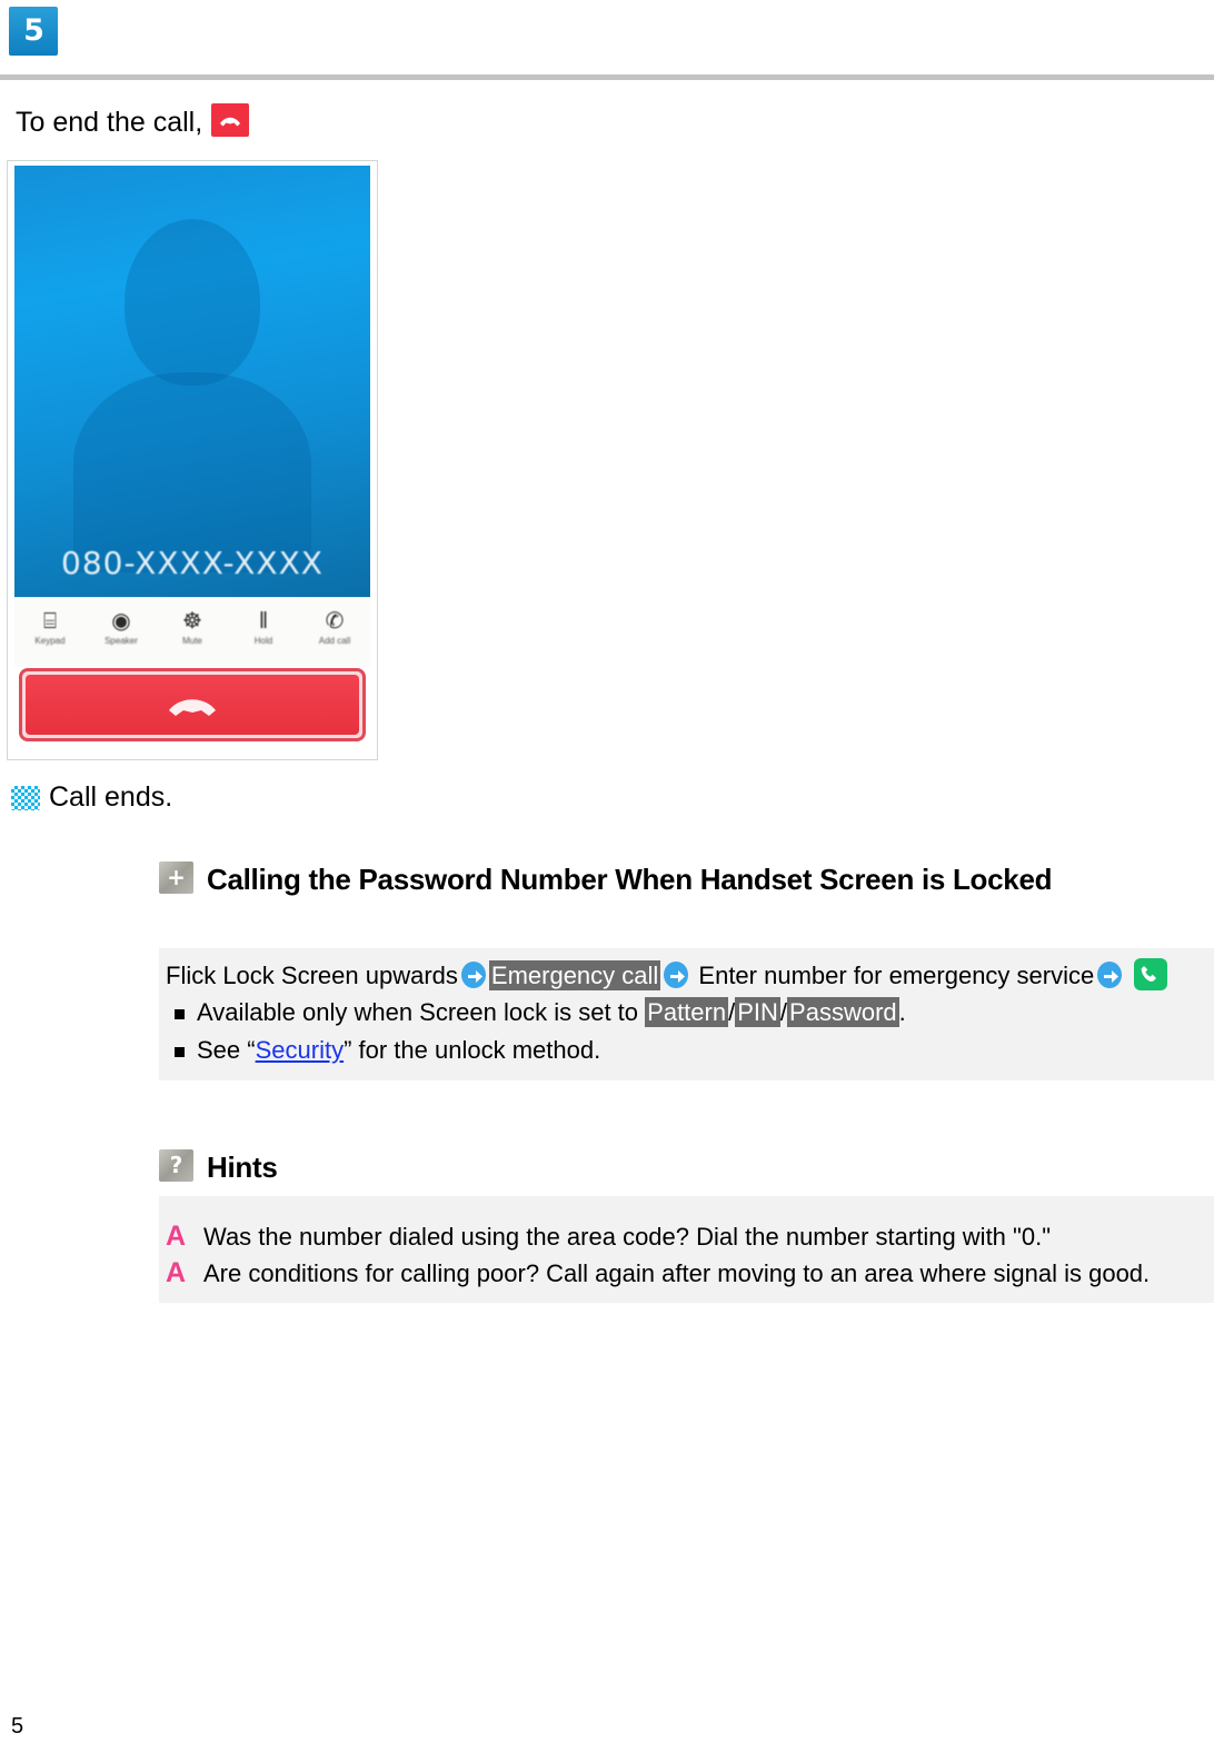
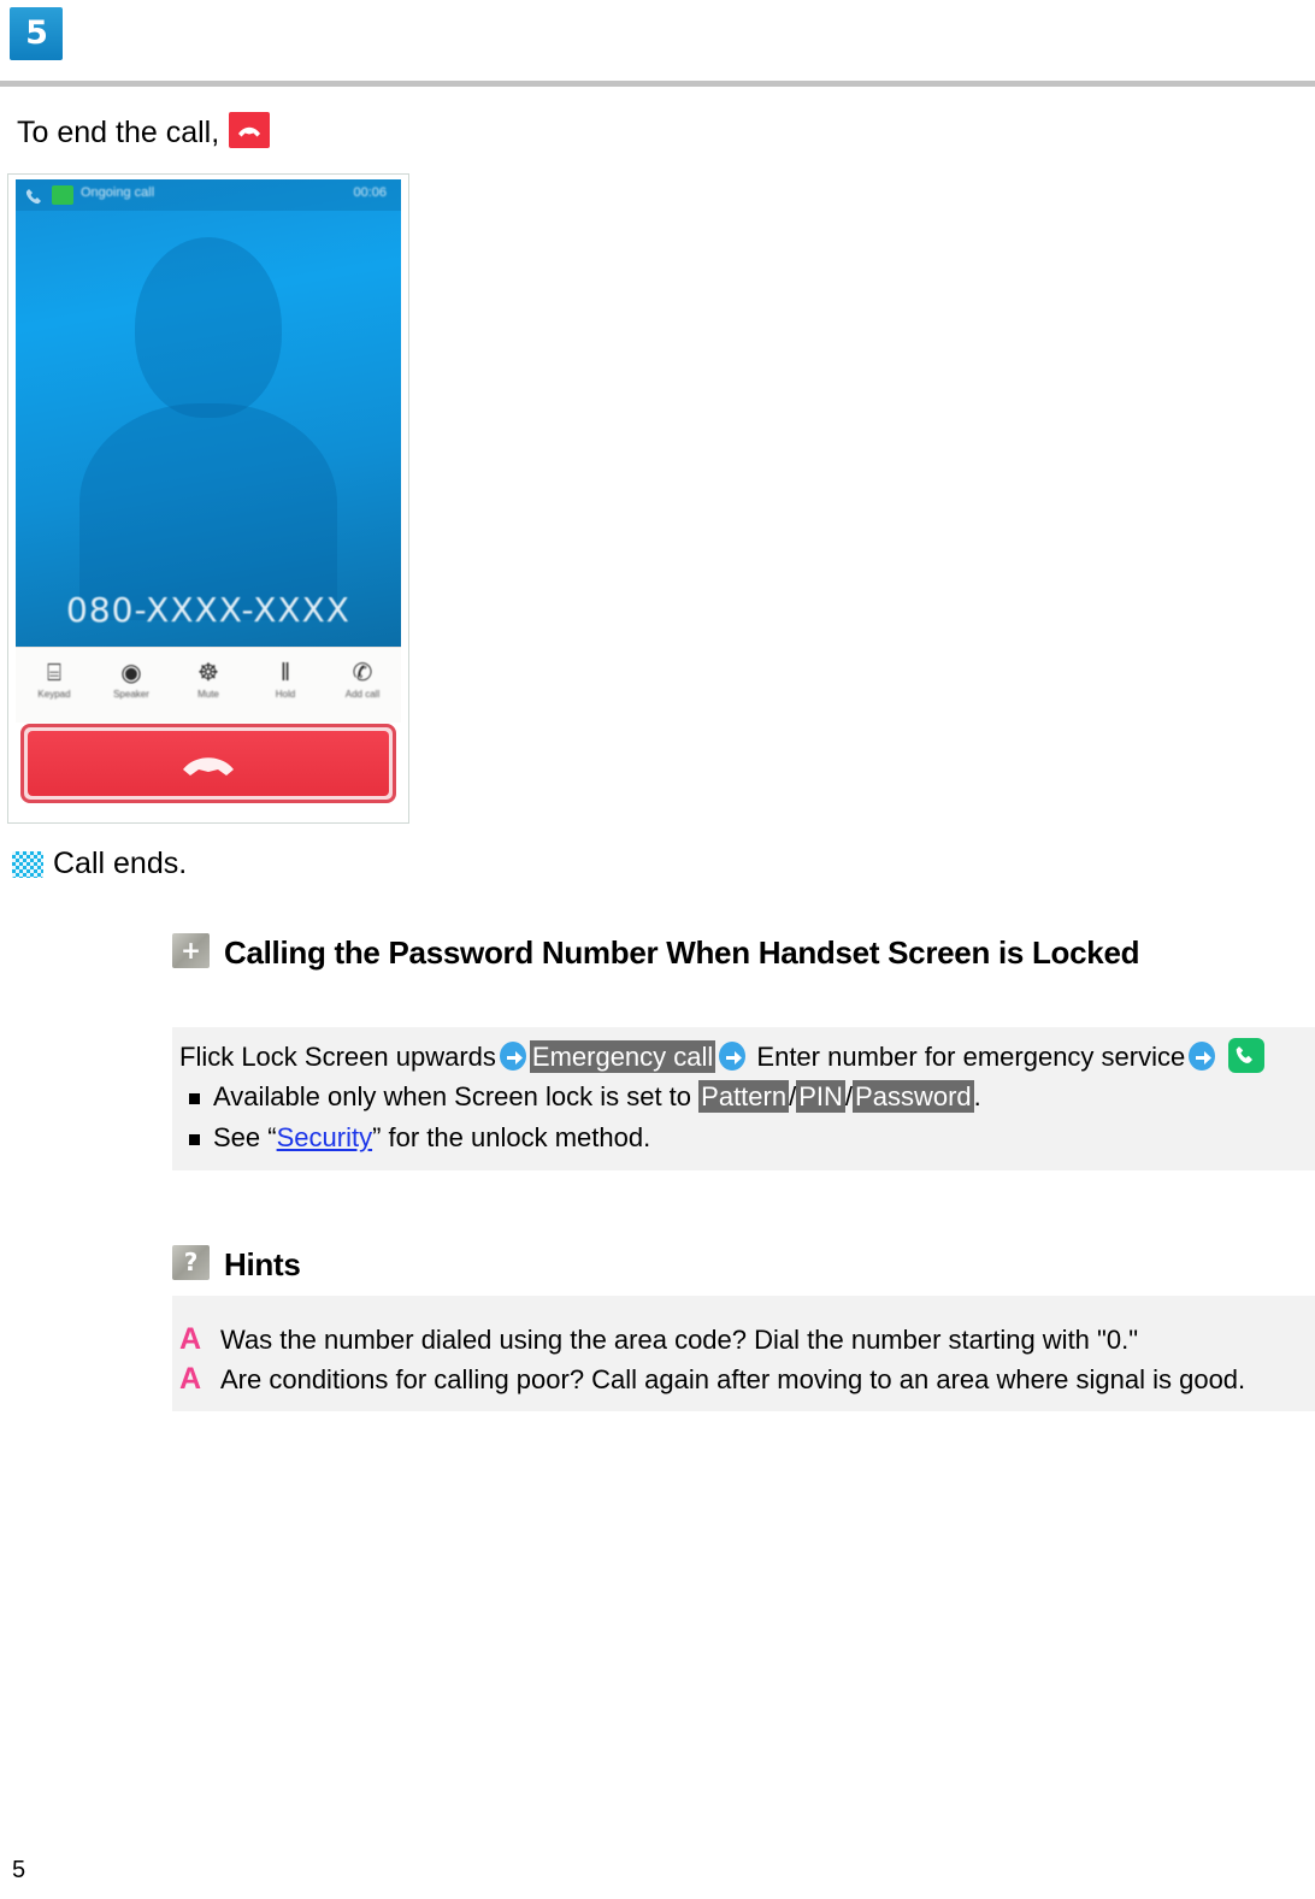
  5
  To end the call,
+ Ongoing call
+ 00:06
  080-XXXX-XXXX
  ⌸
  Keypad
  ◉
  Speaker
  ☸
  Mute
  ‖
  Hold
  ✆
  Add call
  Call ends.
  +
  Calling the Password Number When Handset Screen is Locked
  Flick Lock Screen upwards Emergency call Enter number for emergency service
  Available only when Screen lock is set to Pattern/PIN/Password.
  See “Security” for the unlock method.
  ?
  Hints
  A
  Was the number dialed using the area code? Dial the number starting with "0."
  A
  Are conditions for calling poor? Call again after moving to an area where signal is good.
  5
